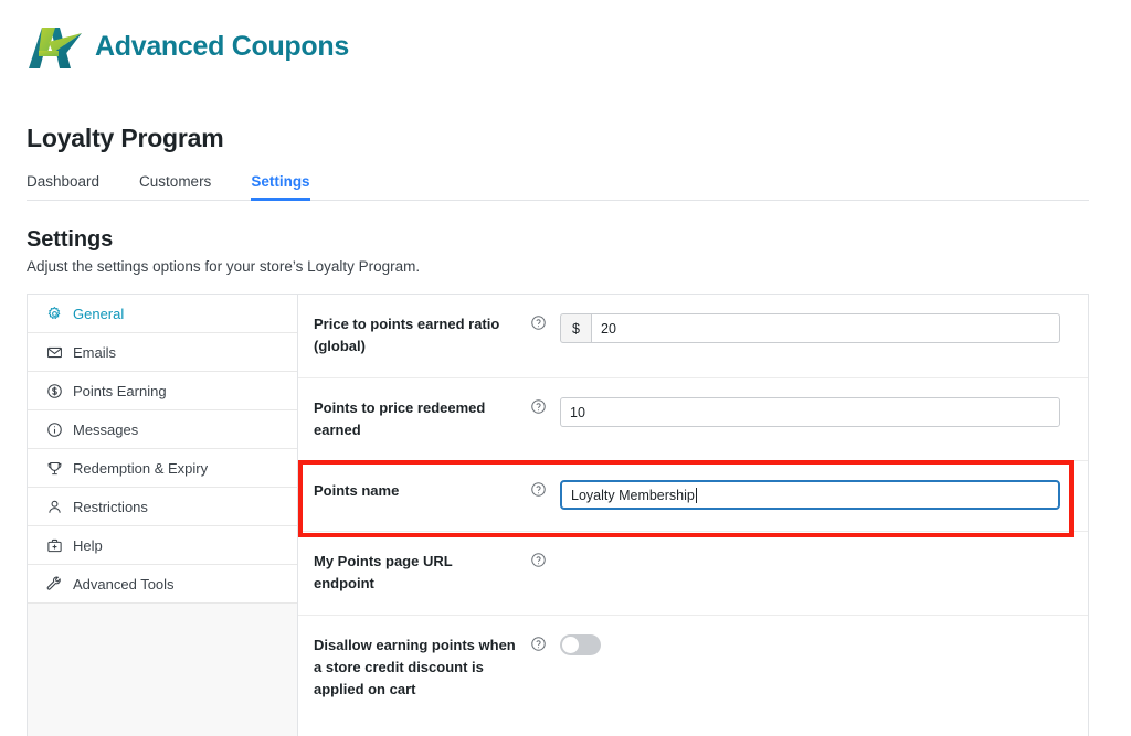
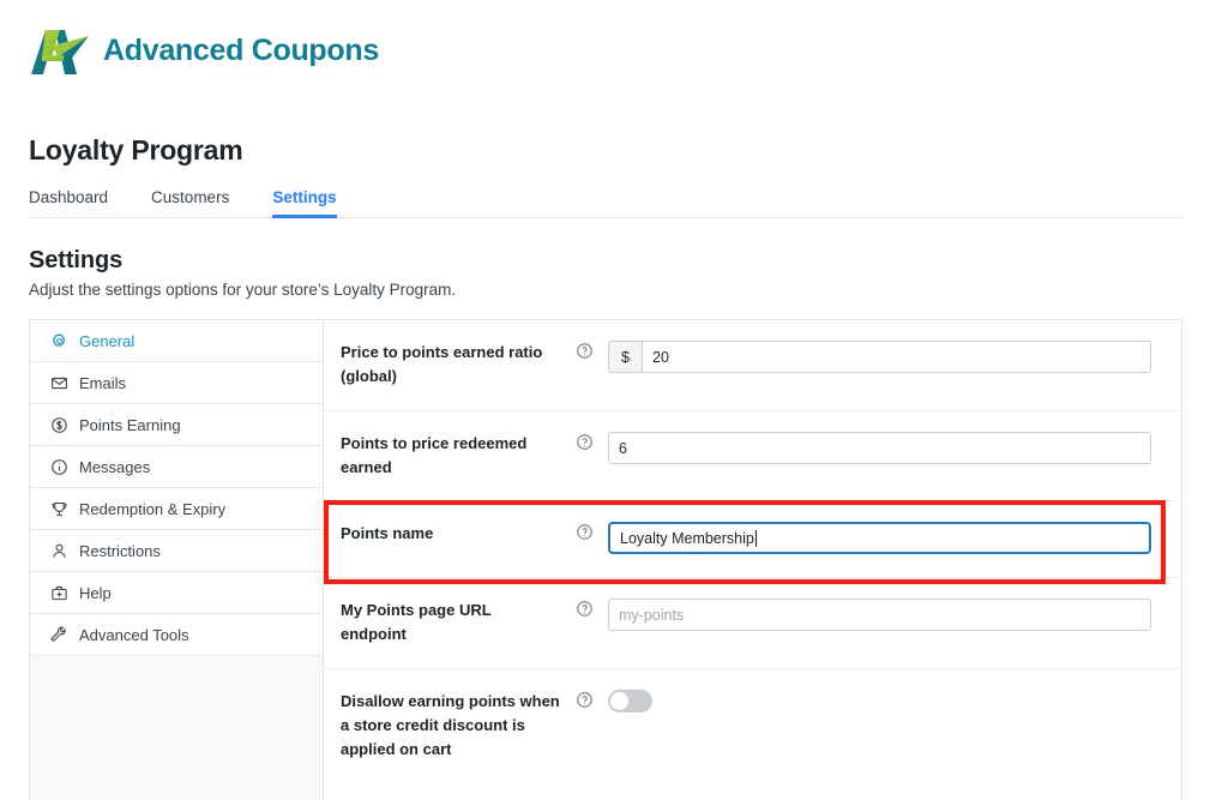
  Advanced Coupons
  Loyalty Program
  Dashboard
  Customers
  Settings
  Settings
  Adjust the settings options for your store’s Loyalty Program.
  General
  Emails
  Points Earning
  Messages
  Redemption & Expiry
  Restrictions
  Help
  Advanced Tools
  Price to points earned ratio (global)
  $
  20
  Points to price redeemed earned
- 10
+ 6
  Points name
  Loyalty Membership
  My Points page URL endpoint
+ my-points
  Disallow earning points when a store credit discount is applied on cart
